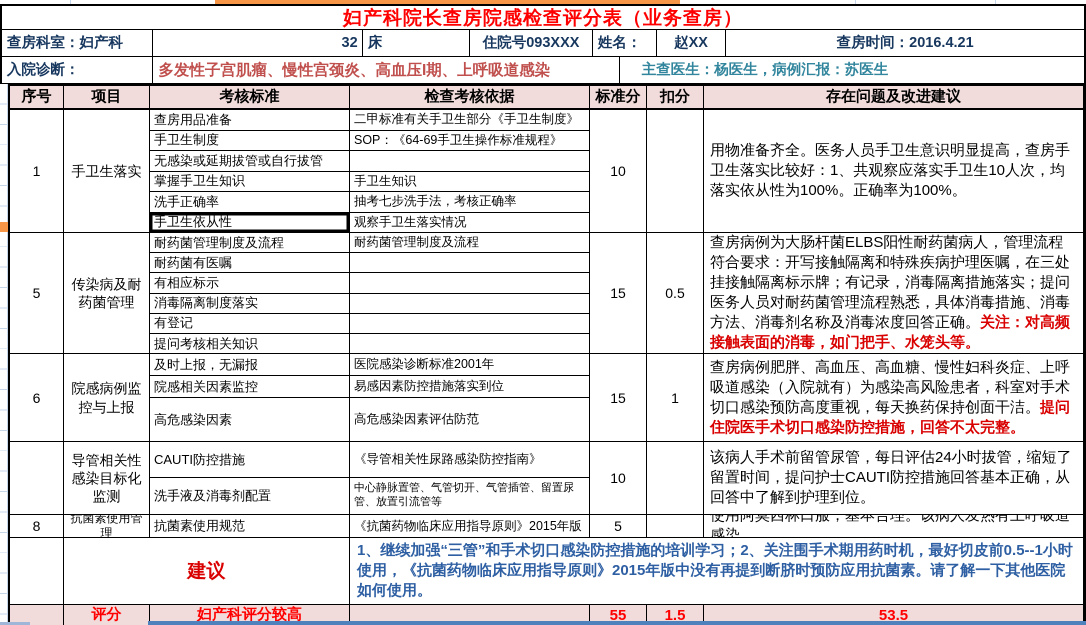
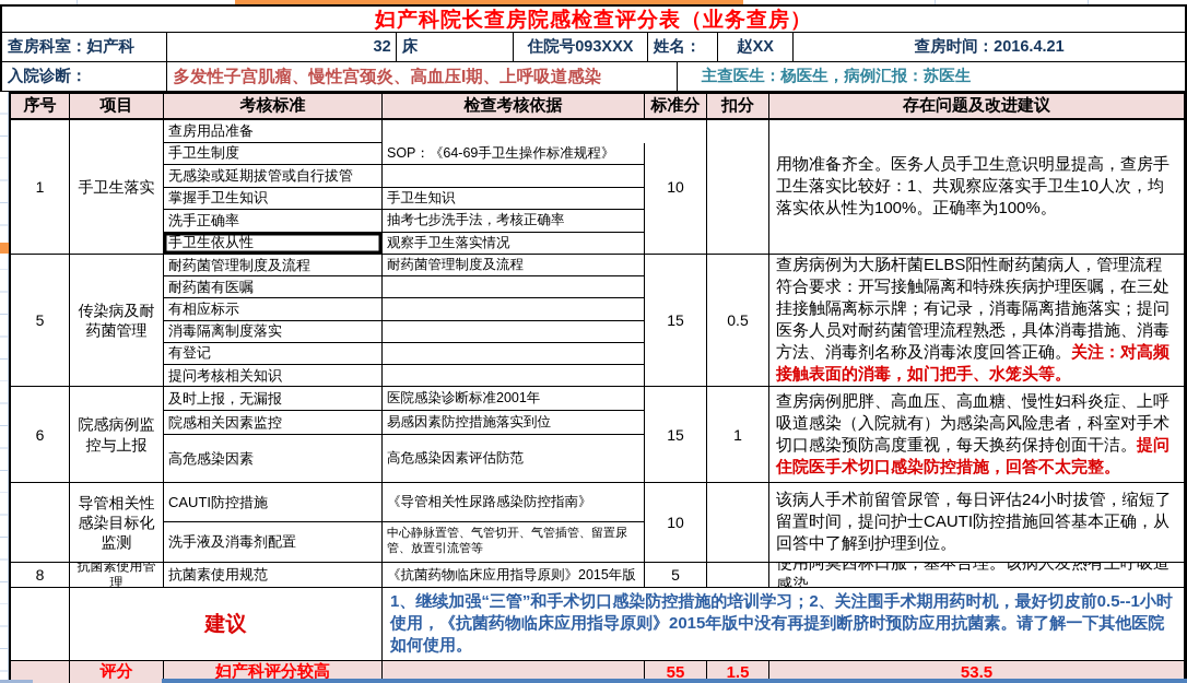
  妇产科院长查房院感检查评分表（业务查房）
  查房科室：妇产科
  32
  床
  住院号093XXX
  姓名：
  赵XX
  查房时间：2016.4.21
  入院诊断：
  多发性子宫肌瘤、慢性宫颈炎、高血压I期、上呼吸道感染
  主查医生：杨医生，病例汇报：苏医生
  序号
  项目
  考核标准
  检查考核依据
  标准分
  扣分
  存在问题及改进建议
  1
  手卫生落实
  查房用品准备
  手卫生制度
  无感染或延期拔管或自行拔管
  掌握手卫生知识
  洗手正确率
  手卫生依从性
- 二甲标准有关手卫生部分《手卫生制度》
  SOP：《64-69手卫生操作标准规程》
  手卫生知识
  抽考七步洗手法，考核正确率
  观察手卫生落实情况
  10
  用物准备齐全。医务人员手卫生意识明显提高，查房手卫生落实比较好：1、共观察应落实手卫生10人次，均落实依从性为100%。正确率为100%。
  5
  传染病及耐药菌管理
  耐药菌管理制度及流程
  耐药菌有医嘱
  有相应标示
  消毒隔离制度落实
  有登记
  提问考核相关知识
  耐药菌管理制度及流程
  15
  0.5
  查房病例为大肠杆菌ELBS阳性耐药菌病人，管理流程符合要求：开写接触隔离和特殊疾病护理医嘱，在三处挂接触隔离标示牌；有记录，消毒隔离措施落实；提问医务人员对耐药菌管理流程熟悉，具体消毒措施、消毒方法、消毒剂名称及消毒浓度回答正确。关注：对高频接触表面的消毒，如门把手、水笼头等。
  6
  院感病例监控与上报
  及时上报，无漏报
  院感相关因素监控
  高危感染因素
  医院感染诊断标准2001年
  易感因素防控措施落实到位
  高危感染因素评估防范
  15
  1
  查房病例肥胖、高血压、高血糖、慢性妇科炎症、上呼吸道感染（入院就有）为感染高风险患者，科室对手术切口感染预防高度重视，每天换药保持创面干洁。提问住院医手术切口感染防控措施，回答不太完整。
  导管相关性感染目标化监测
  CAUTI防控措施
  洗手液及消毒剂配置
  《导管相关性尿路感染防控指南》
  中心静脉置管、气管切开、气管插管、留置尿管、放置引流管等
  10
  该病人手术前留管尿管，每日评估24小时拔管，缩短了留置时间，提问护士CAUTI防控措施回答基本正确，从回答中了解到护理到位。
  8
  抗菌素使用管理
  抗菌素使用规范
  《抗菌药物临床应用指导原则》2015年版
  5
  使用阿莫西林口服，基本合理。该病人发热有上呼吸道感染。
  建议
  1、继续加强“三管”和手术切口感染防控措施的培训学习；2、关注围手术期用药时机，最好切皮前0.5--1小时使用，《抗菌药物临床应用指导原则》2015年版中没有再提到断脐时预防应用抗菌素。请了解一下其他医院如何使用。
  评分
  妇产科评分较高
  55
  1.5
  53.5
